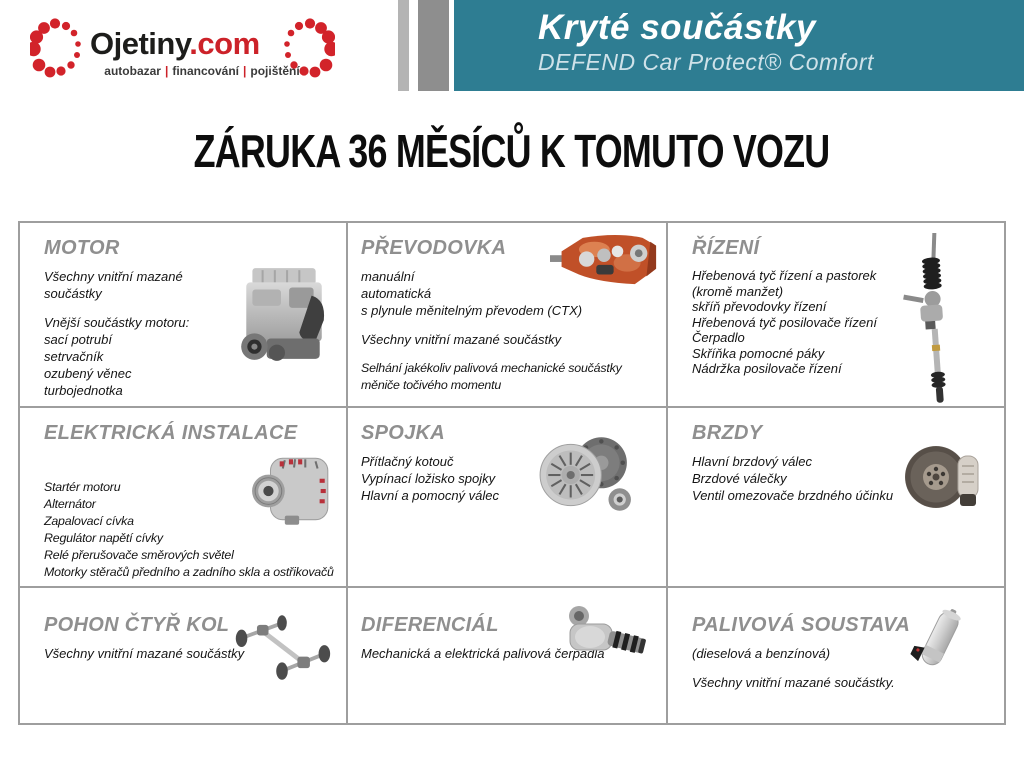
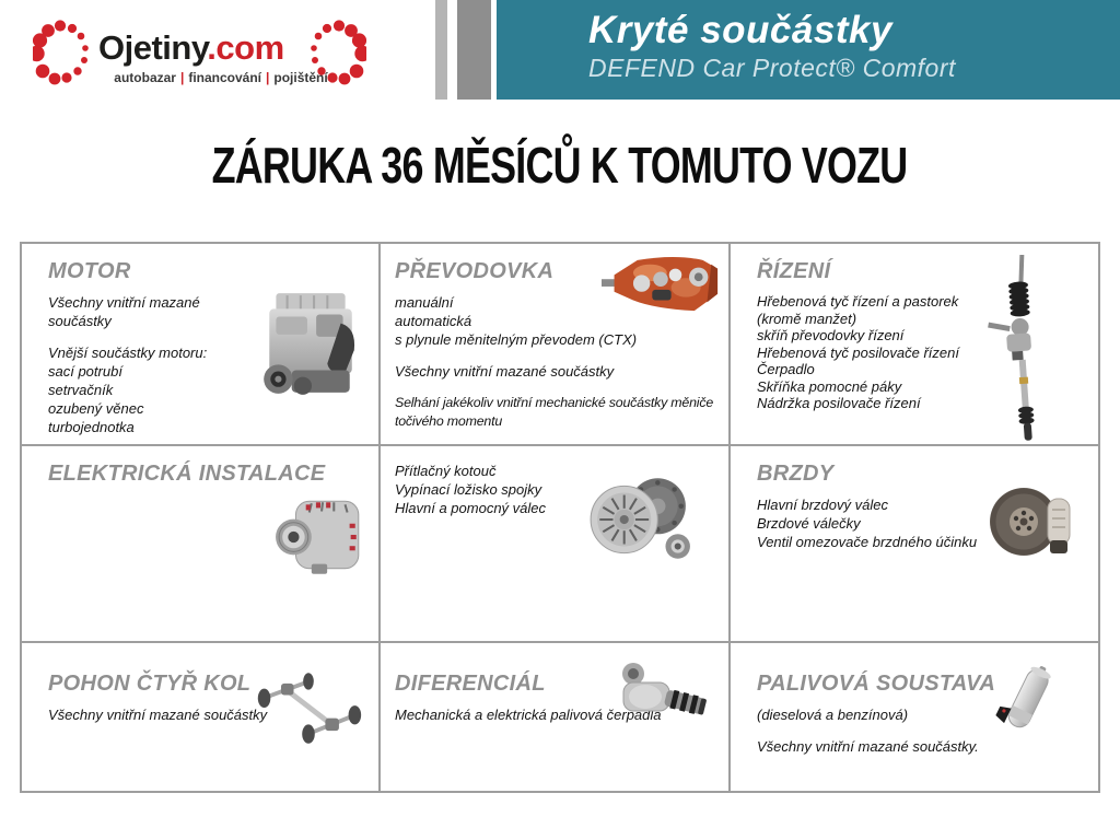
  Ojetiny.com
  autobazar | financování | pojištění
  Kryté součástky
  DEFEND Car Protect® Comfort
  ZÁRUKA 36 MĚSÍCŮ K TOMUTO VOZU
  MOTOR
  Všechny vnitřní mazané součástky
  Vnější součástky motoru:
  sací potrubí
  setrvačník
  ozubený věnec
  turbojednotka
  PŘEVODOVKA
  manuální
  automatická
  s plynule měnitelným převodem (CTX)
  Všechny vnitřní mazané součástky
- Selhání jakékoliv palivová mechanické součástky měniče točivého momentu
+ Selhání jakékoliv vnitřní mechanické součástky měniče točivého momentu
  ŘÍZENÍ
  Hřebenová tyč řízení a pastorek
  (kromě manžet)
  skříň převodovky řízení
  Hřebenová tyč posilovače řízení
  Čerpadlo
  Skříňka pomocné páky
  Nádržka posilovače řízení
  ELEKTRICKÁ INSTALACE
- Startér motoru
- Alternátor
- Zapalovací cívka
- Regulátor napětí cívky
- Relé přerušovače směrových světel
- Motorky stěračů předního a zadního skla a ostřikovačů
- SPOJKA
  Přítlačný kotouč
  Vypínací ložisko spojky
  Hlavní a pomocný válec
  BRZDY
  Hlavní brzdový válec
  Brzdové válečky
  Ventil omezovače brzdného účinku
  POHON ČTYŘ KOL
  Všechny vnitřní mazané součástky
  DIFERENCIÁL
  Mechanická a elektrická palivová čerpadla
  PALIVOVÁ SOUSTAVA
  (dieselová a benzínová)
  Všechny vnitřní mazané součástky.
